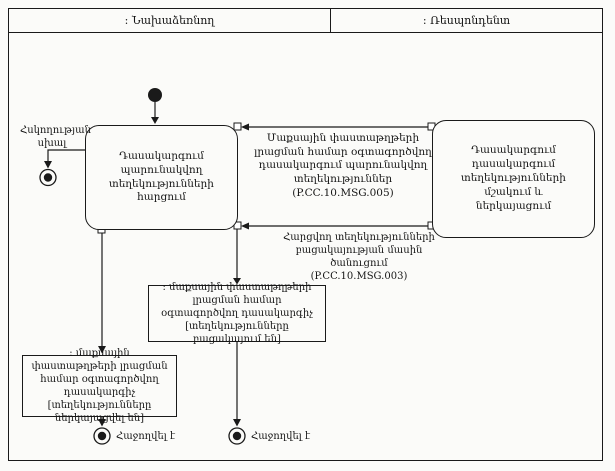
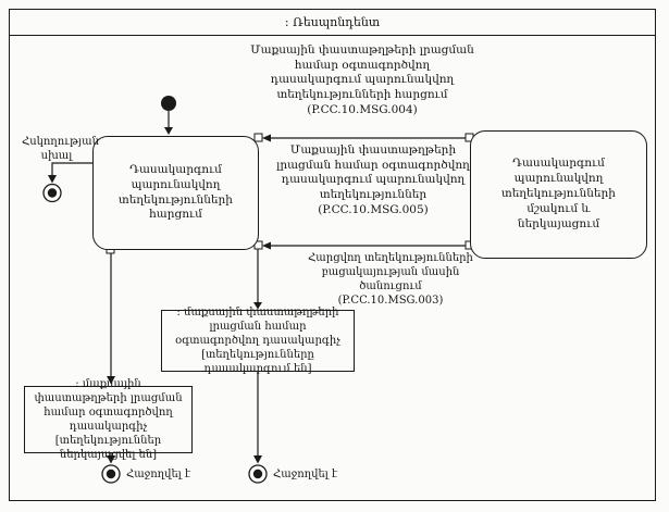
- : Նախաձեռնող
  : Ռեսպոնդենտ
+ Մաքսային փաստաթղթերի լրացման համար օգտագործվող դասակարգում պարունակվող տեղեկությունների հարցում (P.CC.10.MSG.004)
  Դասակարգում պարունակվող տեղեկությունների հարցում
- Դասակարգում դասակարգում տեղեկությունների մշակում և ներկայացում
+ Դասակարգում պարունակվող տեղեկությունների մշակում և ներկայացում
  Մաքսային փաստաթղթերի լրացման համար օգտագործվող դասակարգում պարունակվող տեղեկություններ (P.CC.10.MSG.005)
  Հարցվող տեղեկությունների բացակայության մասին ծանուցում (P.CC.10.MSG.003)
  Հսկողության սխալ
- : մաքսային փաստաթղթերի լրացման համար օգտագործվող դասակարգիչ [տեղեկությունները բացակայում են]
+ : մաքսային փաստաթղթերի լրացման համար օգտագործվող դասակարգիչ [տեղեկությունները դասակարգում են]
- : մաքսային փաստաթղթերի լրացման համար օգտագործվող դասակարգիչ [տեղեկությունները ներկայացվել են]
+ : մաքսային փաստաթղթերի լրացման համար օգտագործվող դասակարգիչ [տեղեկություններ ներկայացվել են]
  Հաջողվել է
  Հաջողվել է
